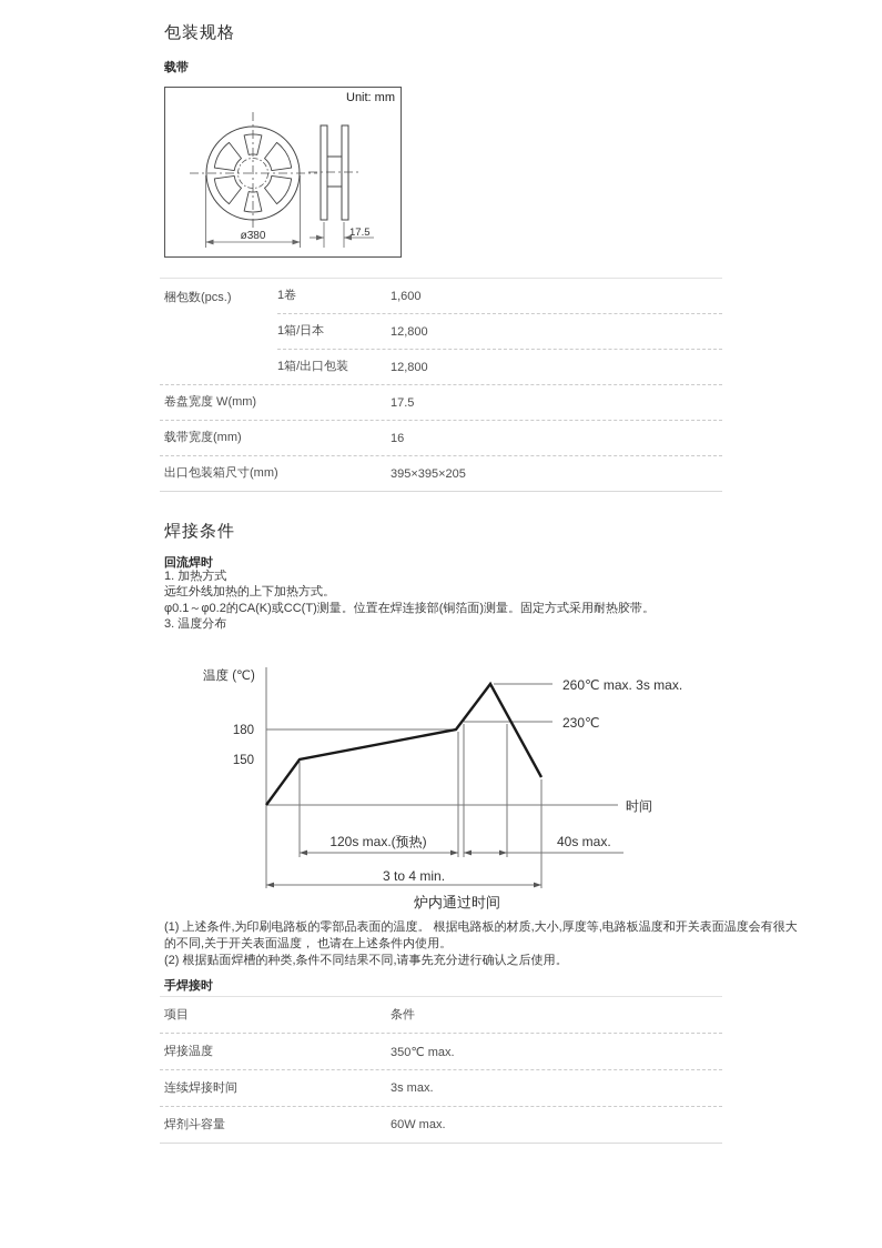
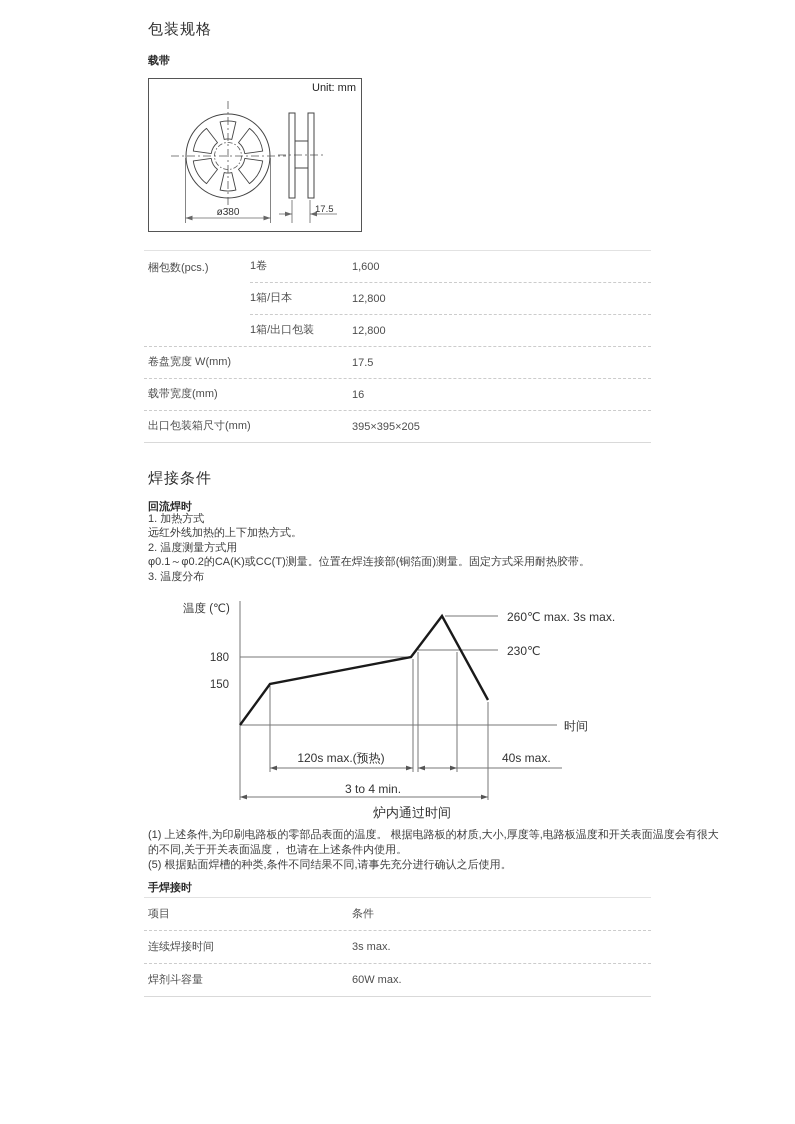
  包装规格
  载带
  Unit: mm
  ø380
  17.5
  梱包数(pcs.)
  1卷
  1,600
  1箱/日本
  12,800
  1箱/出口包装
  12,800
  卷盘宽度 W(mm)
  17.5
  载带宽度(mm)
  16
  出口包装箱尺寸(mm)
  395×395×205
  焊接条件
  回流焊时
  1. 加热方式
  远红外线加热的上下加热方式。
+ 2. 温度测量方式用
  φ0.1～φ0.2的CA(K)或CC(T)测量。位置在焊连接部(铜箔面)测量。固定方式采用耐热胶带。
  3. 温度分布
  温度 (℃)
  180
  150
  260℃ max. 3s max.
  230℃
  时间
  120s max.(预热)
  40s max.
  3 to 4 min.
  炉内通过时间
  (1) 上述条件,为印刷电路板的零部品表面的温度。 根据电路板的材质,大小,厚度等,电路板温度和开关表面温度会有很大
  的不同,关于开关表面温度， 也请在上述条件内使用。
- (2) 根据贴面焊槽的种类,条件不同结果不同,请事先充分进行确认之后使用。
+ (5) 根据贴面焊槽的种类,条件不同结果不同,请事先充分进行确认之后使用。
  手焊接时
  项目
  条件
- 焊接温度
- 350℃ max.
  连续焊接时间
  3s max.
  焊剂斗容量
  60W max.
